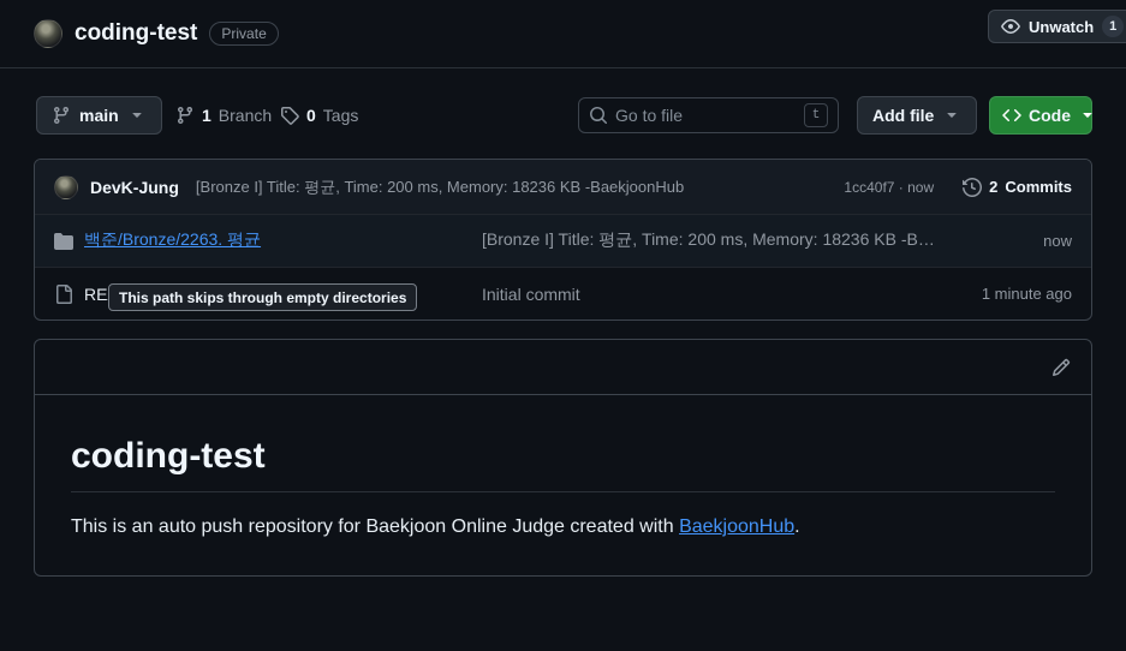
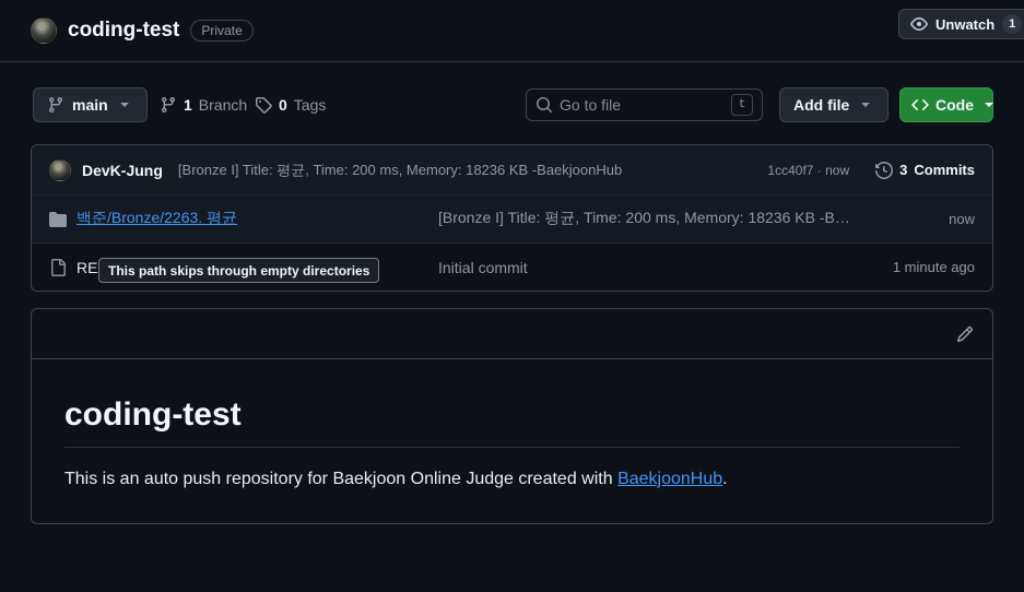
  coding-test
  Private
  Unwatch
  1
  main
  1
  Branch
  0
  Tags
  Go to file
  t
  Add file
  Code
  DevK-Jung
  [Bronze I] Title: 평균, Time: 200 ms, Memory: 18236 KB -BaekjoonHub
  1cc40f7 · now
- 2
+ 3
  Commits
  백준/Bronze/2263. 평균
  [Bronze I] Title: 평균, Time: 200 ms, Memory: 18236 KB -B…
  now
  Initial commit
  1 minute ago
  This path skips through empty directories
  coding-test
  This is an auto push repository for Baekjoon Online Judge created with BaekjoonHub.
